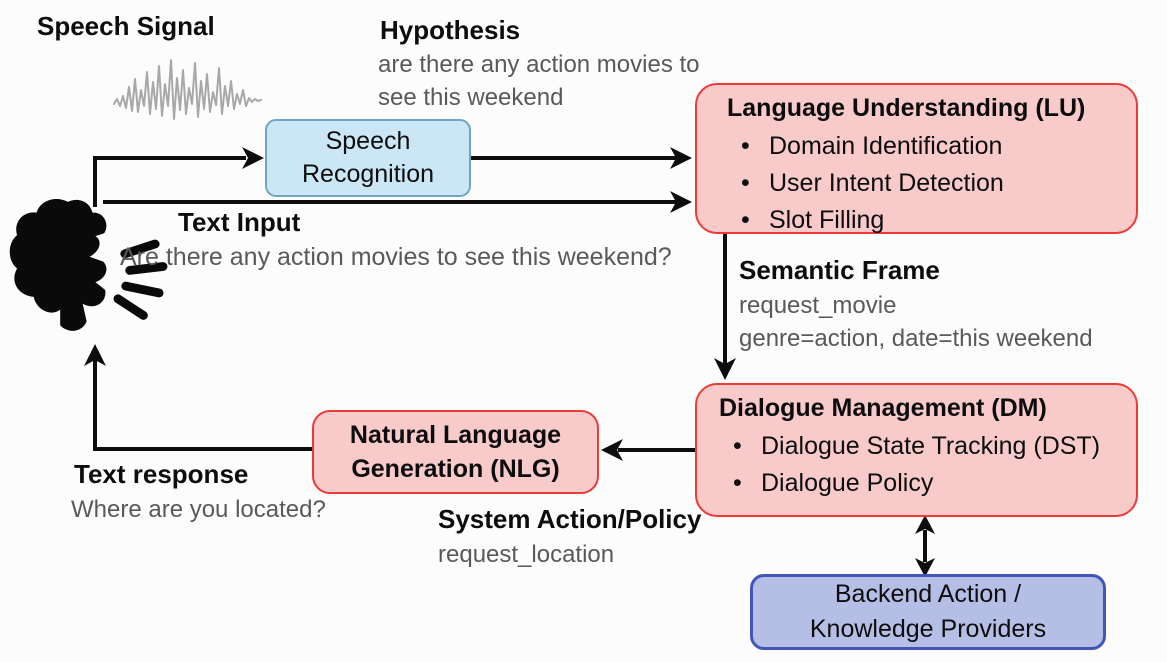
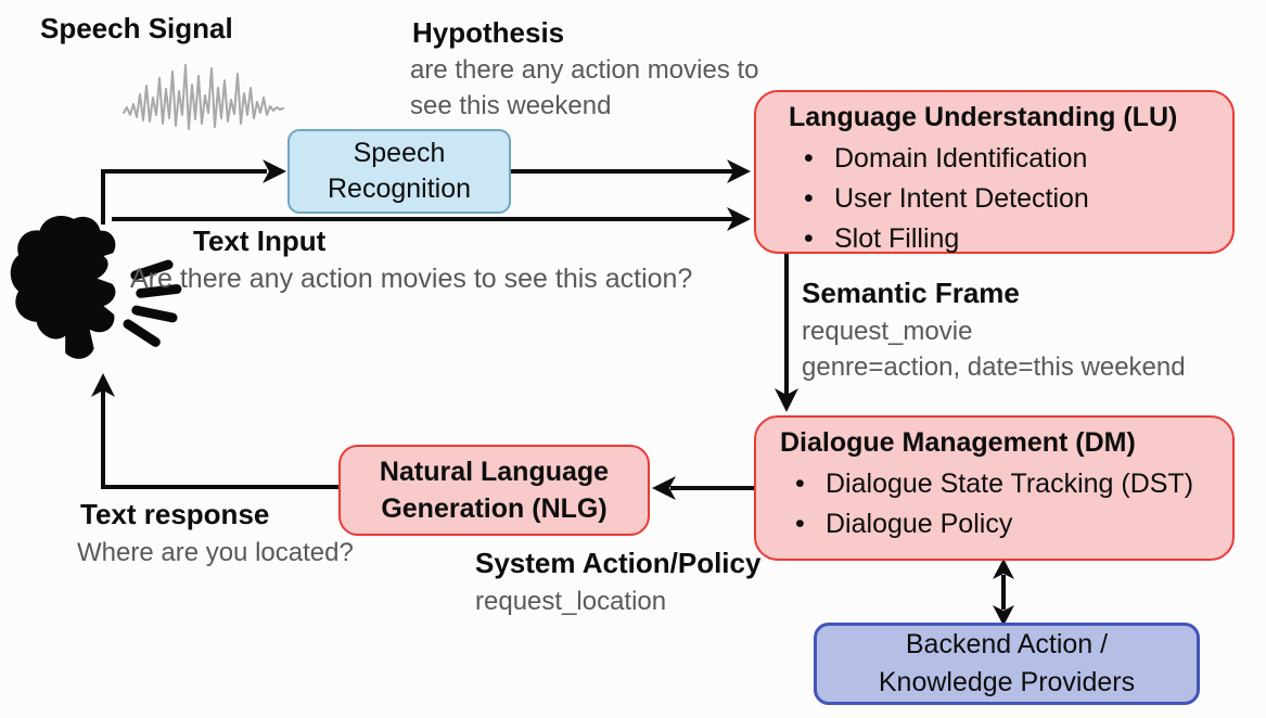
  Speech Signal
  Hypothesis
  are there any action movies to
  see this weekend
  Text Input
- Are there any action movies to see this weekend?
+ Are there any action movies to see this action?
  Semantic Frame
  request_movie
  genre=action, date=this weekend
  Text response
  Where are you located?
  System Action/Policy
  request_location
  Speech
  Recognition
  Language Understanding (LU)
  Domain Identification
  User Intent Detection
  Slot Filling
  Dialogue Management (DM)
  Dialogue State Tracking (DST)
  Dialogue Policy
  Natural Language
  Generation (NLG)
  Backend Action /
  Knowledge Providers
